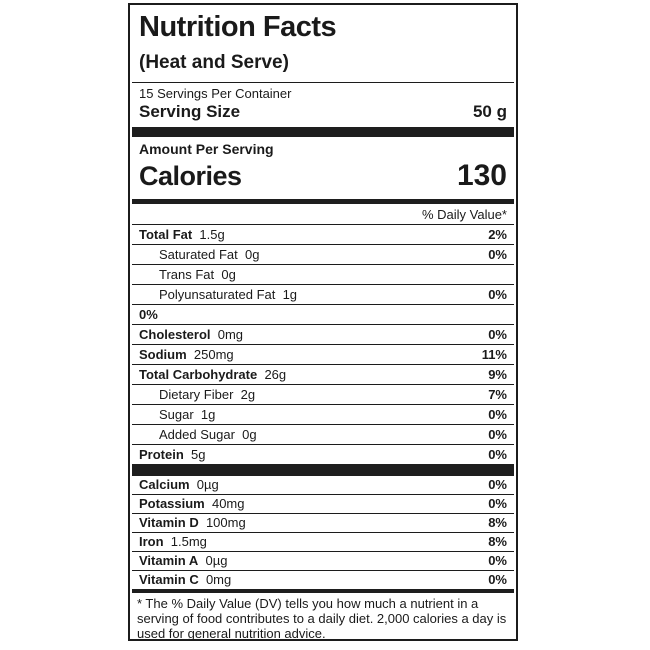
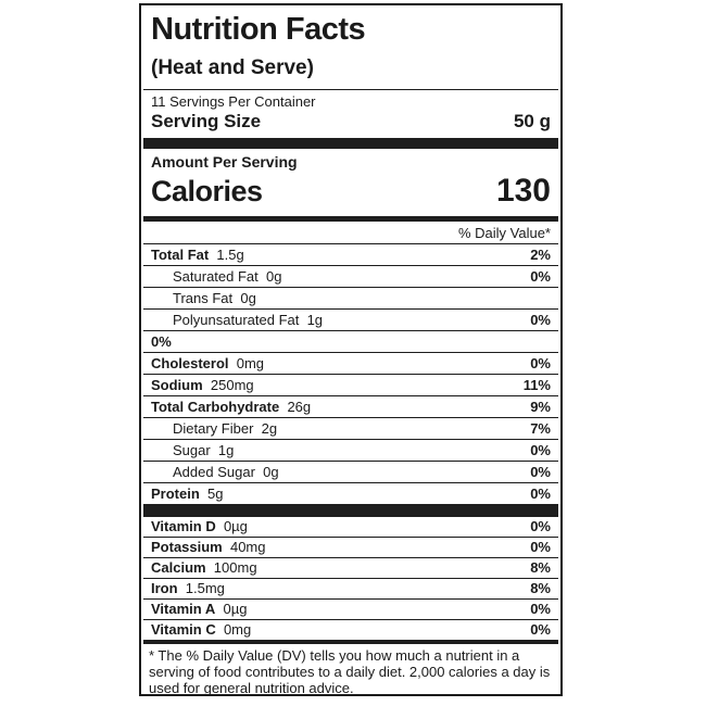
  Nutrition Facts
  (Heat and Serve)
- 15 Servings Per Container
+ 11 Servings Per Container
  Serving Size
  50 g
  Amount Per Serving
  Calories
  130
  % Daily Value*
  Total Fat 1.5g
  2%
  Saturated Fat 0g
  0%
  Trans Fat 0g
  Polyunsaturated Fat 1g
  0%
  0%
  Cholesterol 0mg
  0%
  Sodium 250mg
  11%
  Total Carbohydrate 26g
  9%
  Dietary Fiber 2g
  7%
  Sugar 1g
  0%
  Added Sugar 0g
  0%
  Protein 5g
  0%
- Calcium 0µg
+ Vitamin D 0µg
  0%
  Potassium 40mg
  0%
- Vitamin D 100mg
+ Calcium 100mg
  8%
  Iron 1.5mg
  8%
  Vitamin A 0µg
  0%
  Vitamin C 0mg
  0%
  * The % Daily Value (DV) tells you how much a nutrient in a serving of food contributes to a daily diet. 2,000 calories a day is used for general nutrition advice.
